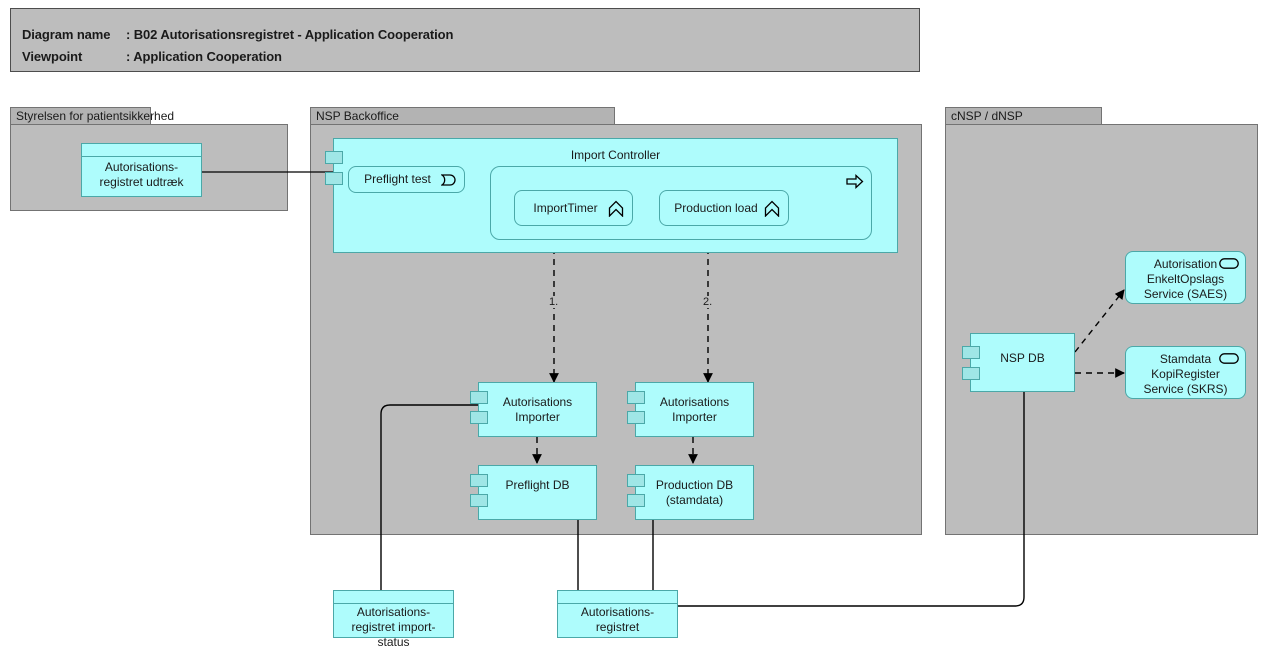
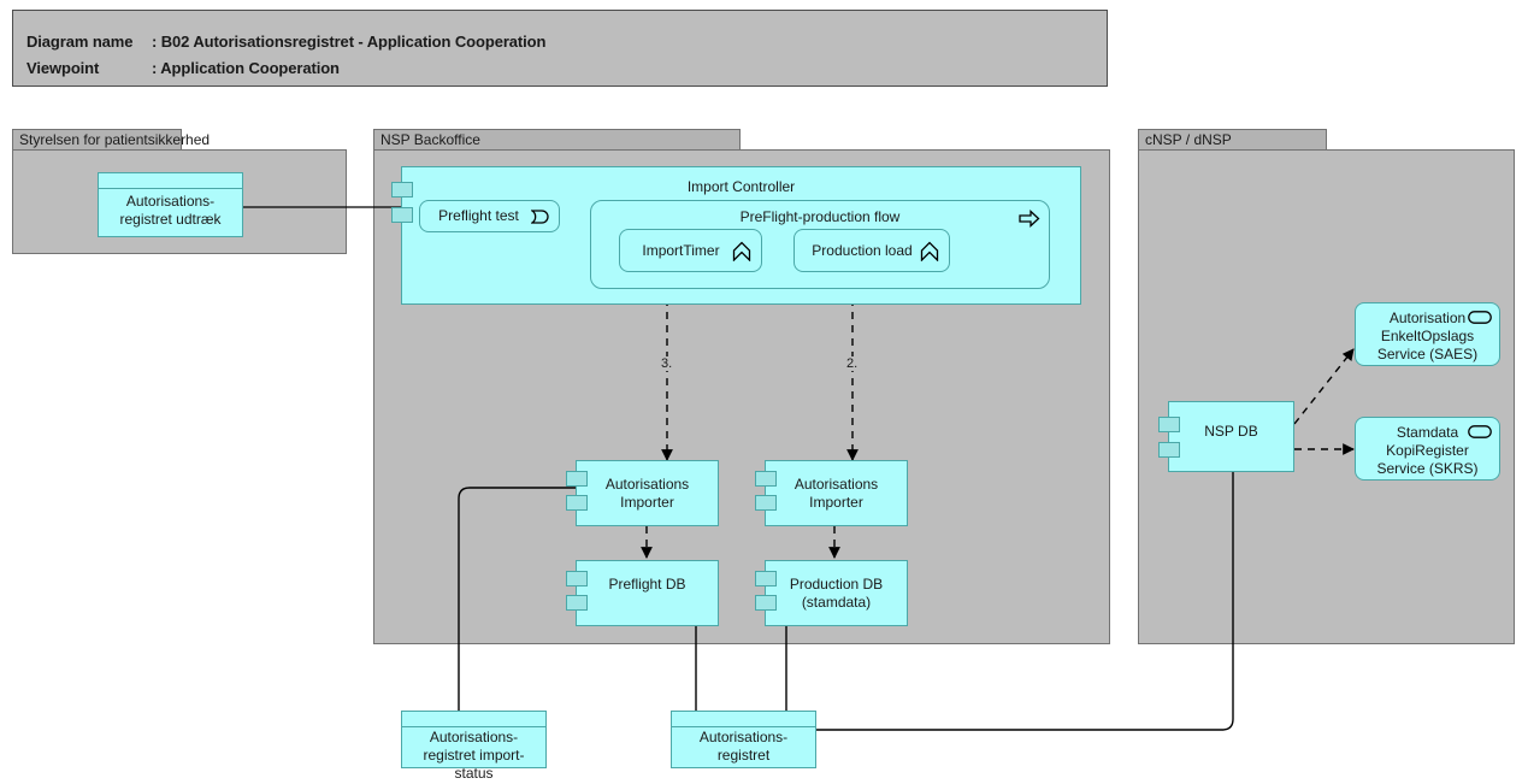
  Diagram name : B02 Autorisationsregistret - Application Cooperation
  Viewpoint : Application Cooperation
  Styrelsen for patientsikkerhed
  NSP Backoffice
  cNSP / dNSP
- 1.
+ 3.
  2.
  Autorisations-
  registret udtræk
  Import Controller
  Preflight test
+ PreFlight-production flow
  ImportTimer
  Production load
  Autorisations
  Importer
  Autorisations
  Importer
  Preflight DB
  Production DB
  (stamdata)
  NSP DB
  Autorisation
  EnkeltOpslags
  Service (SAES)
  Stamdata
  KopiRegister
  Service (SKRS)
  Autorisations-
  registret import-
  status
  Autorisations-
  registret
